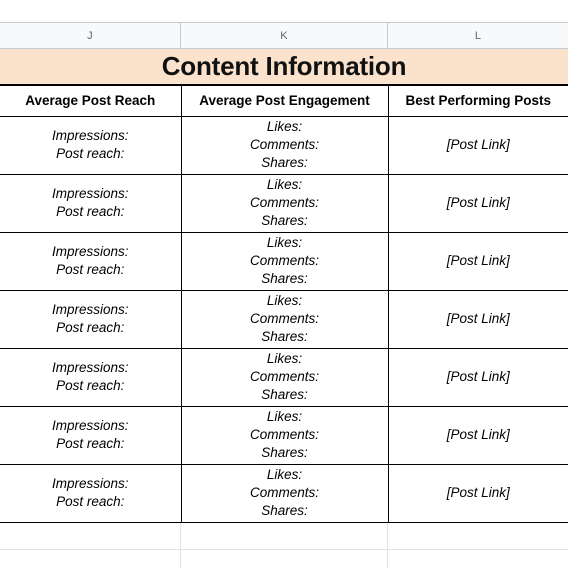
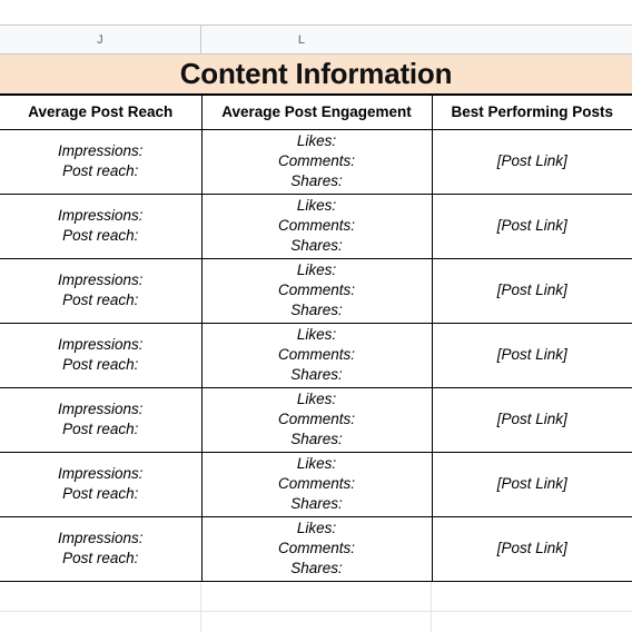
  J
- K
  L
  Content Information
  Average Post Reach	Average Post Engagement	Best Performing Posts
  Impressions:Post reach:	Likes:Comments:Shares:	[Post Link]
  Impressions:Post reach:	Likes:Comments:Shares:	[Post Link]
  Impressions:Post reach:	Likes:Comments:Shares:	[Post Link]
  Impressions:Post reach:	Likes:Comments:Shares:	[Post Link]
  Impressions:Post reach:	Likes:Comments:Shares:	[Post Link]
  Impressions:Post reach:	Likes:Comments:Shares:	[Post Link]
  Impressions:Post reach:	Likes:Comments:Shares:	[Post Link]
